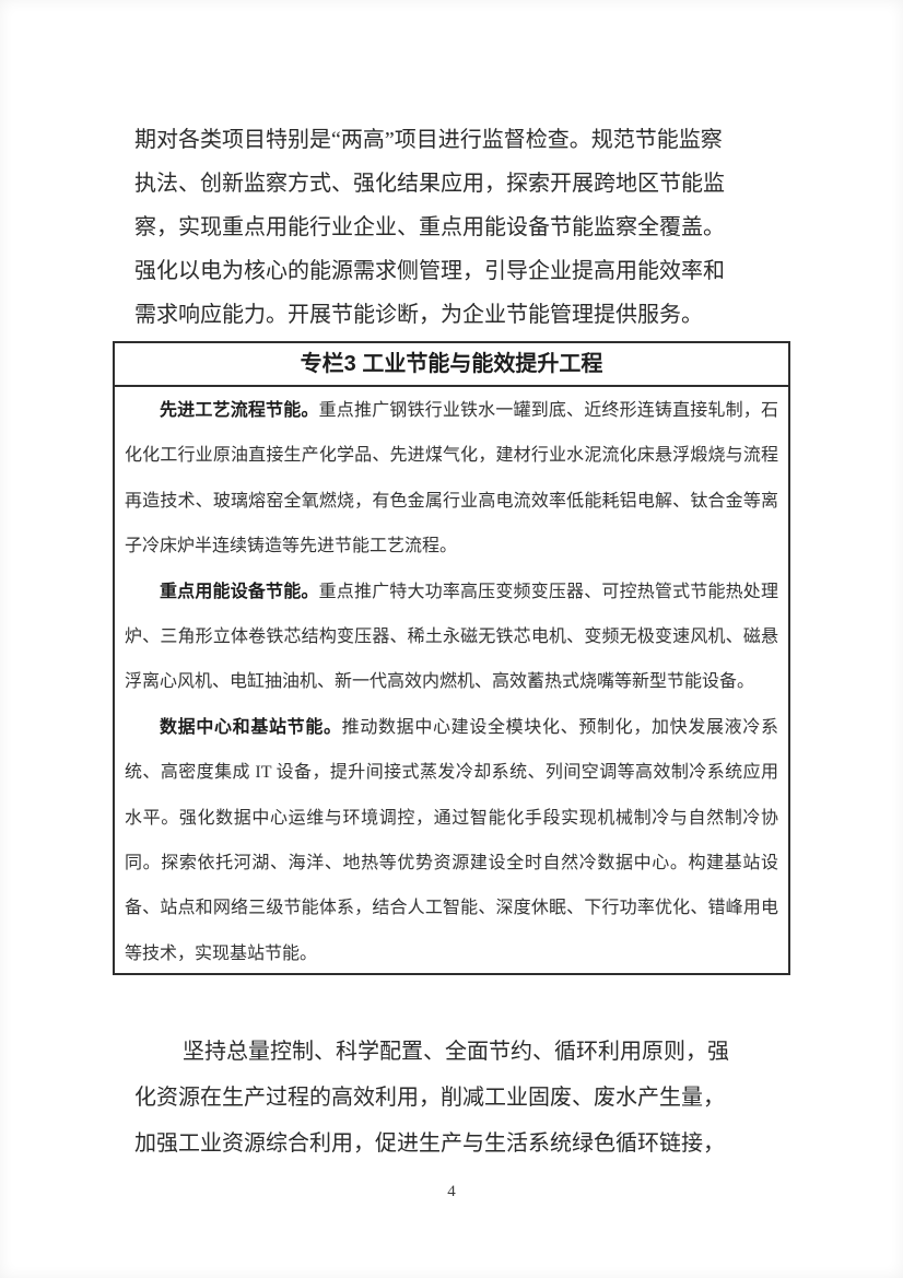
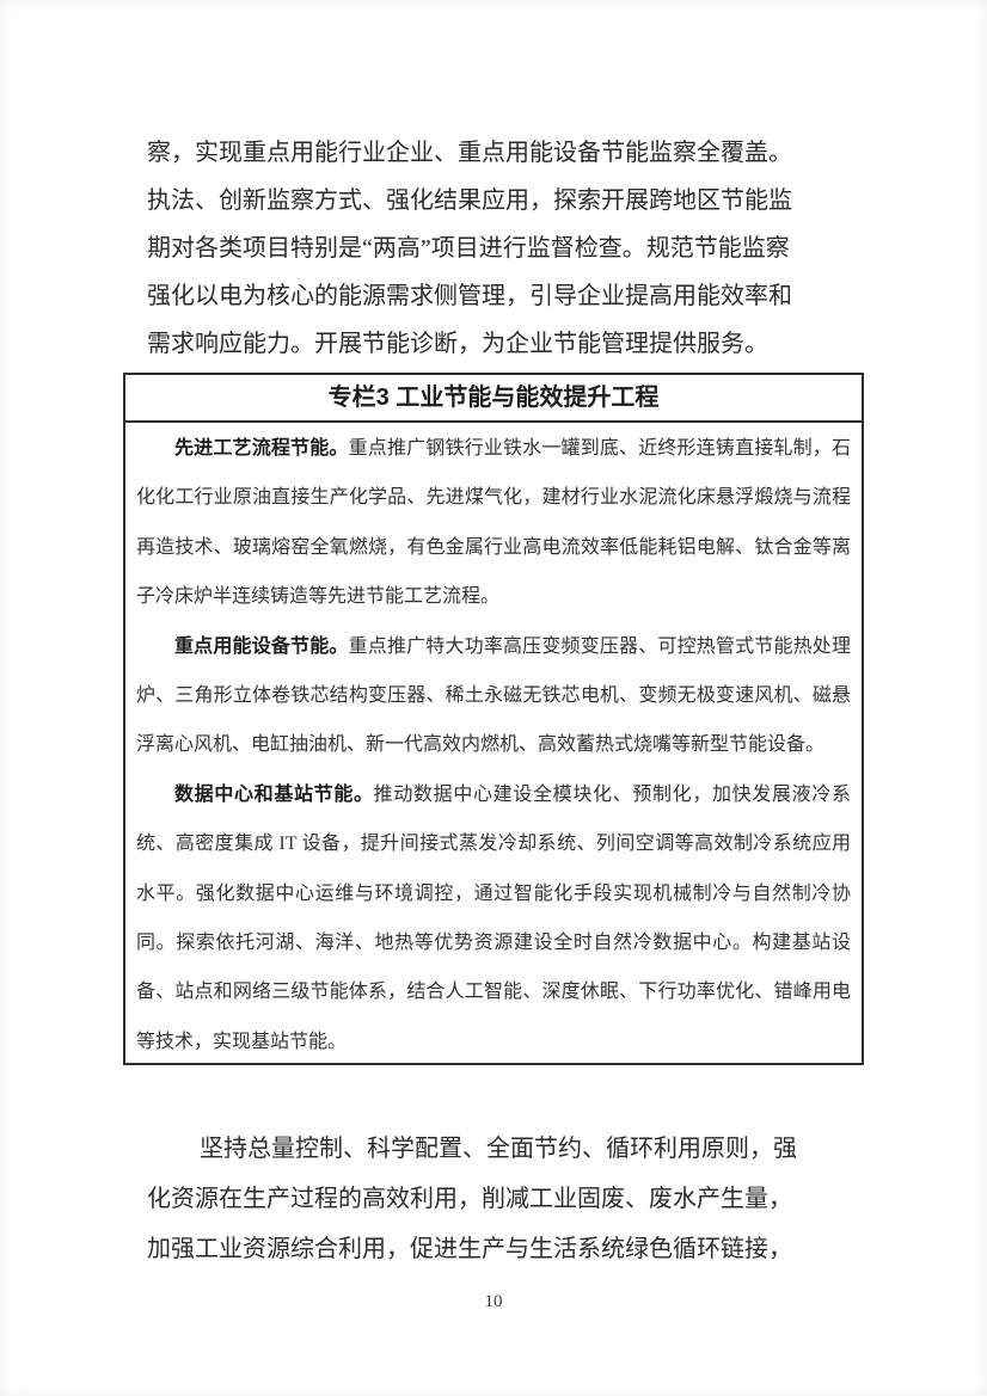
- 期对各类项目特别是“两高”项目进行监督检查。规范节能监察
+ 察，实现重点用能行业企业、重点用能设备节能监察全覆盖。
  执法、创新监察方式、强化结果应用，探索开展跨地区节能监
- 察，实现重点用能行业企业、重点用能设备节能监察全覆盖。
+ 期对各类项目特别是“两高”项目进行监督检查。规范节能监察
  强化以电为核心的能源需求侧管理，引导企业提高用能效率和
  需求响应能力。开展节能诊断，为企业节能管理提供服务。
  专栏3 工业节能与能效提升工程
  先进工艺流程节能。重点推广钢铁行业铁水一罐到底、近终形连铸直接轧制，石化化工行业原油直接生产化学品、先进煤气化，建材行业水泥流化床悬浮煅烧与流程再造技术、玻璃熔窑全氧燃烧，有色金属行业高电流效率低能耗铝电解、钛合金等离子冷床炉半连续铸造等先进节能工艺流程。
  重点用能设备节能。重点推广特大功率高压变频变压器、可控热管式节能热处理炉、三角形立体卷铁芯结构变压器、稀土永磁无铁芯电机、变频无极变速风机、磁悬浮离心风机、电缸抽油机、新一代高效内燃机、高效蓄热式烧嘴等新型节能设备。
  数据中心和基站节能。推动数据中心建设全模块化、预制化，加快发展液冷系统、高密度集成 IT 设备，提升间接式蒸发冷却系统、列间空调等高效制冷系统应用水平。强化数据中心运维与环境调控，通过智能化手段实现机械制冷与自然制冷协同。探索依托河湖、海洋、地热等优势资源建设全时自然冷数据中心。构建基站设备、站点和网络三级节能体系，结合人工智能、深度休眠、下行功率优化、错峰用电等技术，实现基站节能。
  坚持总量控制、科学配置、全面节约、循环利用原则，强
  化资源在生产过程的高效利用，削减工业固废、废水产生量，
  加强工业资源综合利用，促进生产与生活系统绿色循环链接，
- 4
+ 10
